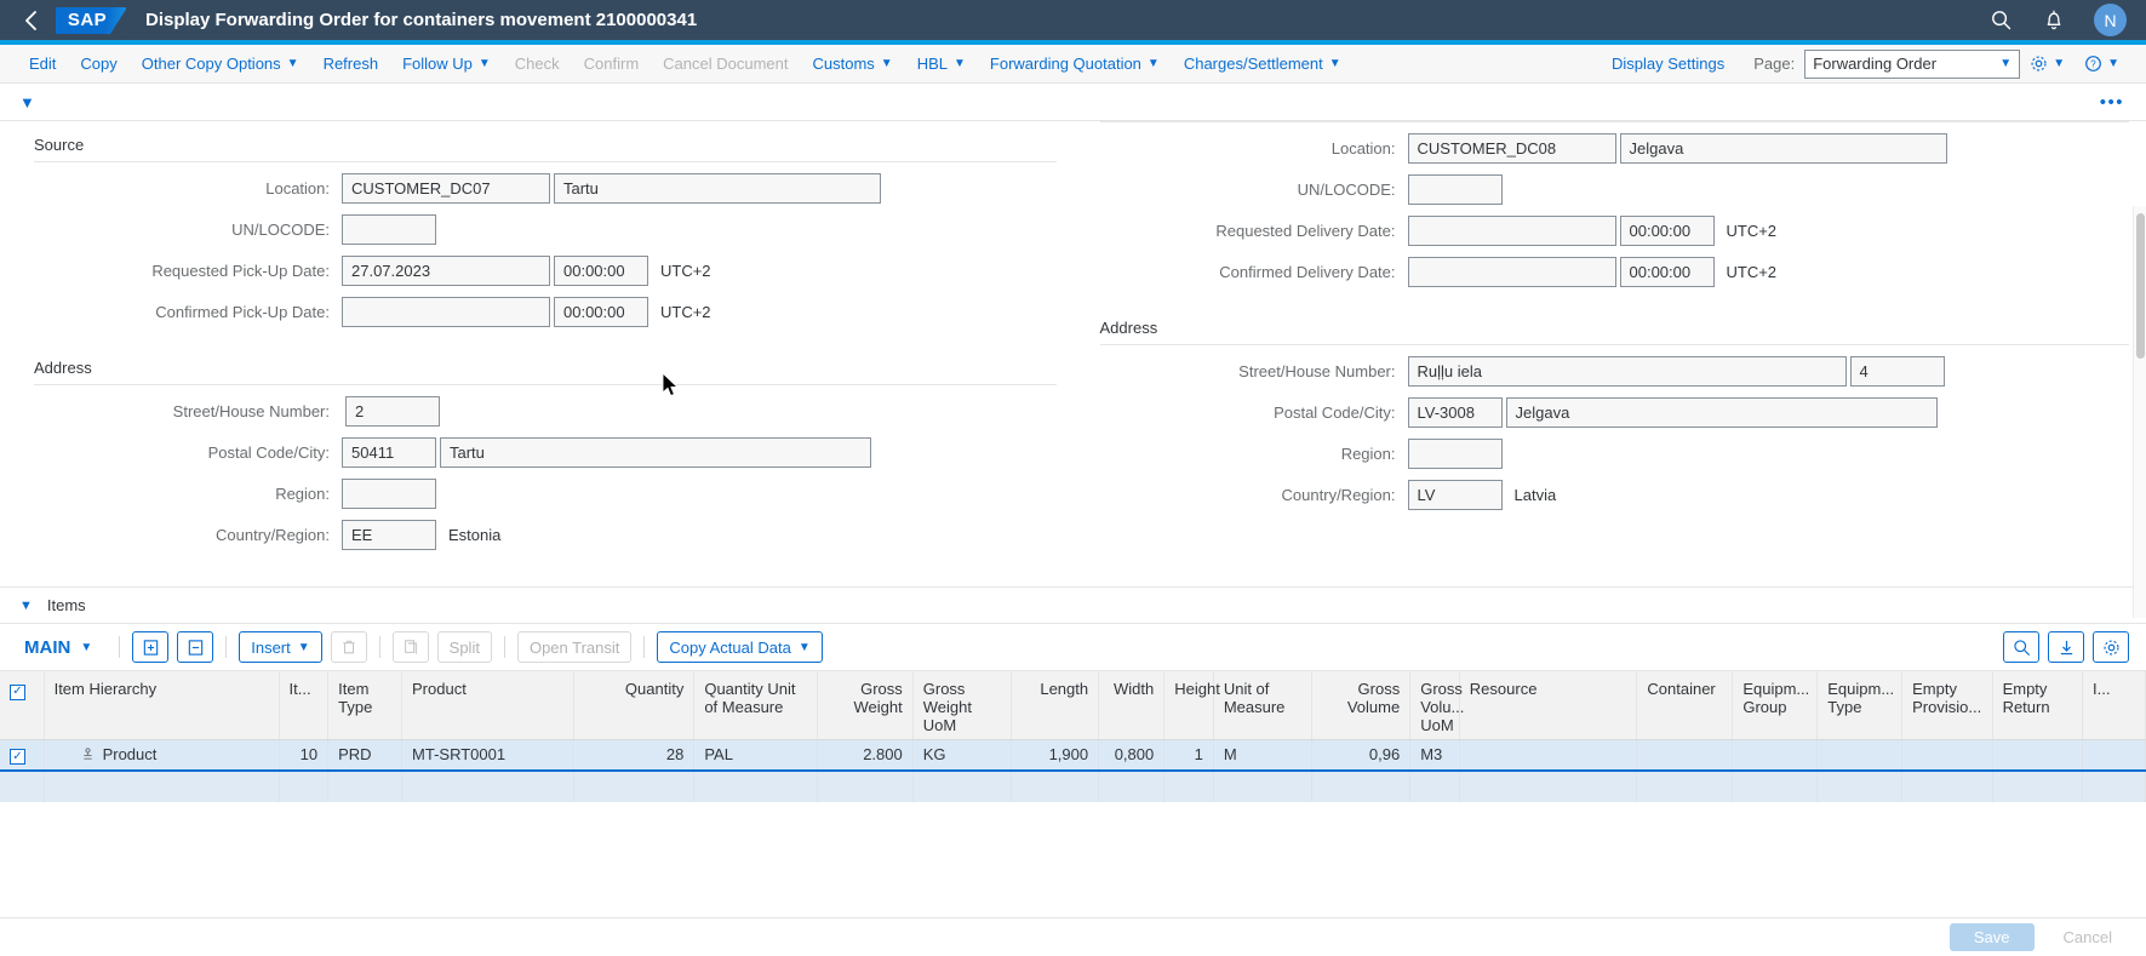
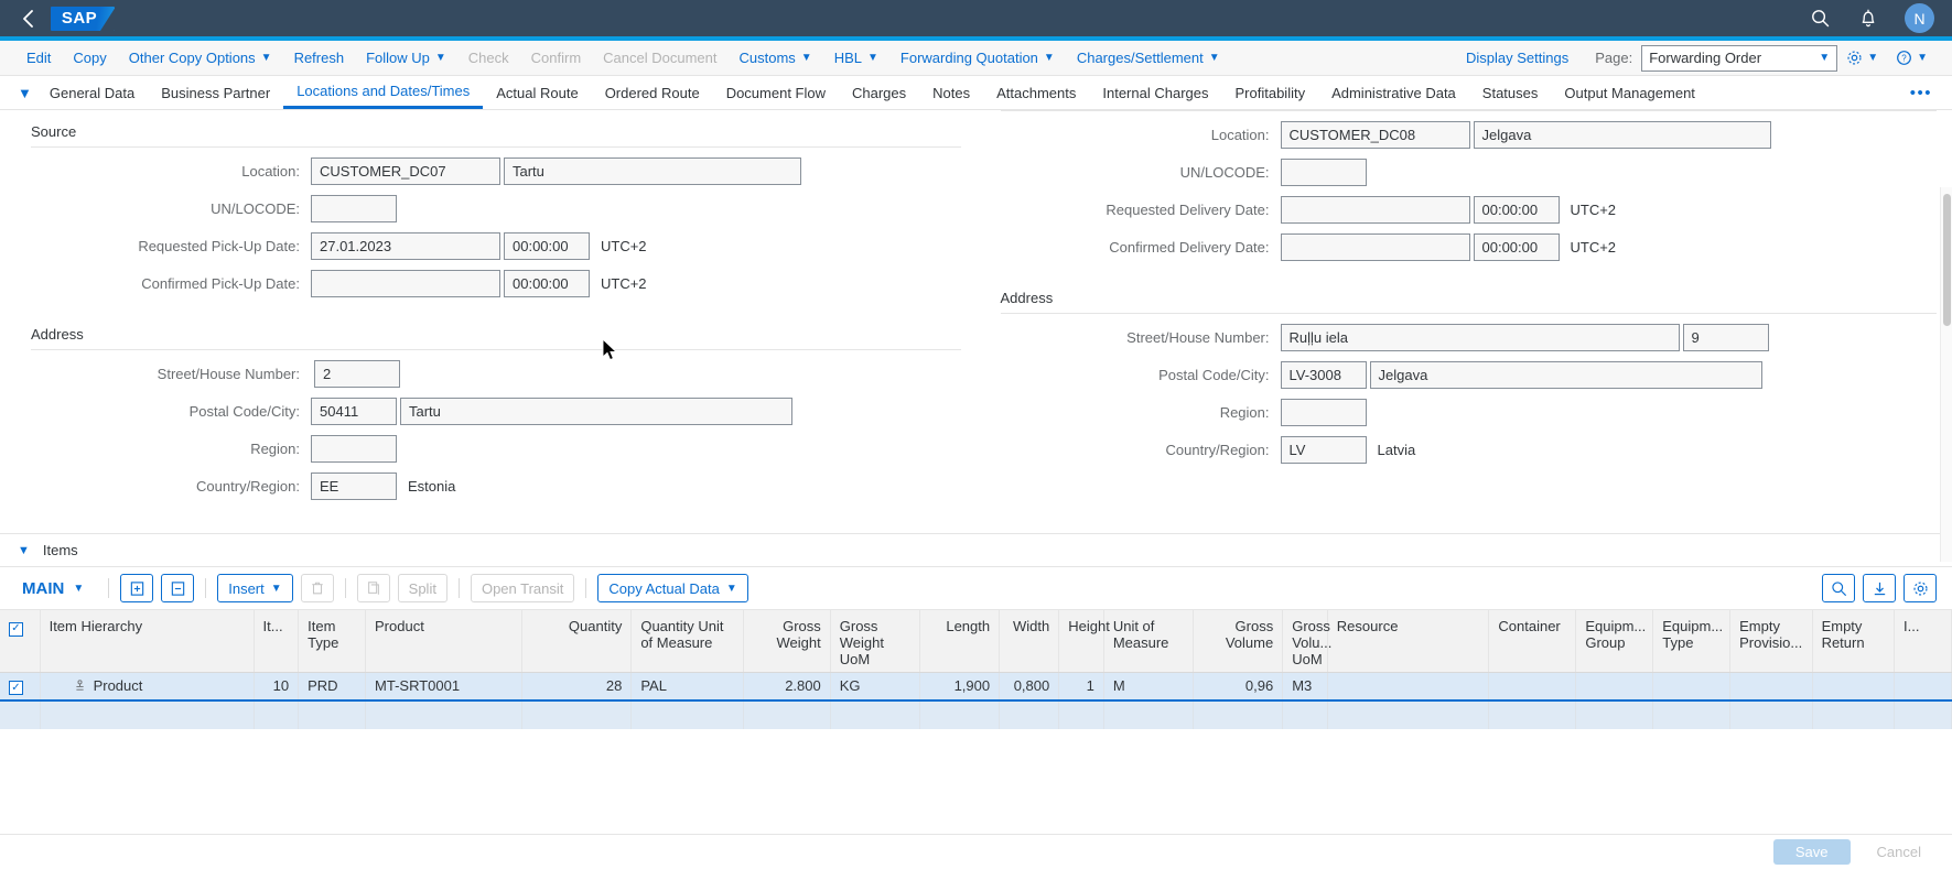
  SAP
- Display Forwarding Order for containers movement 2100000341
  N
  Edit
  Copy
  Other Copy Options
  ▼
  Refresh
  Follow Up
  ▼
  Check
  Confirm
  Cancel Document
  Customs
  ▼
  HBL
  ▼
  Forwarding Quotation
  ▼
  Charges/Settlement
  ▼
  Display Settings
  Page:
  Forwarding Order
  ▼
  ▼
  ?
  ▼
  ▼
+ General Data
+ Business Partner
+ Locations and Dates/Times
+ Actual Route
+ Ordered Route
+ Document Flow
+ Charges
+ Notes
+ Attachments
+ Internal Charges
+ Profitability
+ Administrative Data
+ Statuses
+ Output Management
  •••
  Source
  Location:
  CUSTOMER_DC07
  Tartu
  UN/LOCODE:
  Requested Pick-Up Date:
- 27.07.2023
+ 27.01.2023
  00:00:00
  UTC+2
  Confirmed Pick-Up Date:
  00:00:00
  UTC+2
  Address
  Street/House Number:
  2
  Postal Code/City:
  50411
  Tartu
  Region:
  Country/Region:
  EE
  Estonia
  Location:
  CUSTOMER_DC08
  Jelgava
  UN/LOCODE:
  Requested Delivery Date:
  00:00:00
  UTC+2
  Confirmed Delivery Date:
  00:00:00
  UTC+2
  Address
  Street/House Number:
  Ruļļu iela
- 4
+ 9
  Postal Code/City:
  LV-3008
  Jelgava
  Region:
  Country/Region:
  LV
  Latvia
  ▼
  Items
  MAIN
  ▼
  Insert
  ▼
  Split
  Open Transit
  Copy Actual Data
  ▼
  ✓	Item Hierarchy	It...	Item Type	Product	Quantity	Quantity Unit of Measure	Gross Weight	Gross Weight UoM	Length	Width	Height	Unit of Measure	Gross Volume	Gross Volu... UoM	Resource	Container	Equipm... Group	Equipm... Type	Empty Provisio...	Empty Return	I...
  ✓	Product	10	PRD	MT-SRT0001	28	PAL	2.800	KG	1,900	0,800	1	M	0,96	M3
  Save
  Cancel
